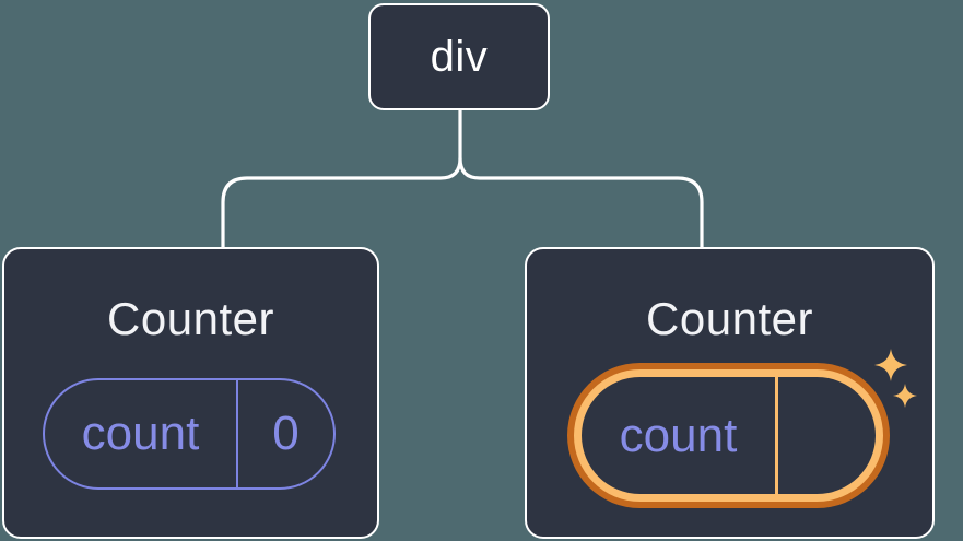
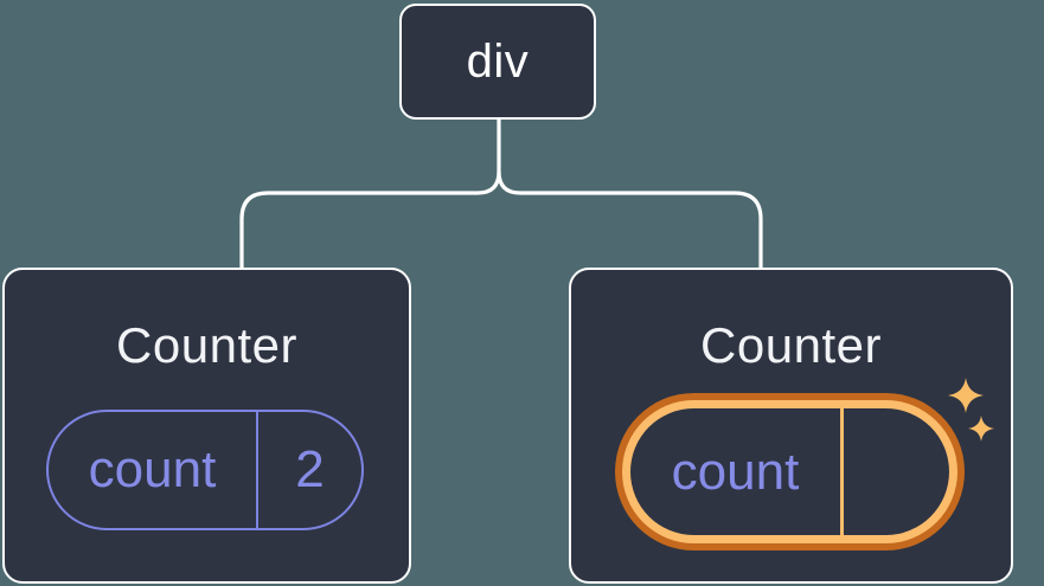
  div
  Counter
  count
- 0
+ 2
  Counter
  count
